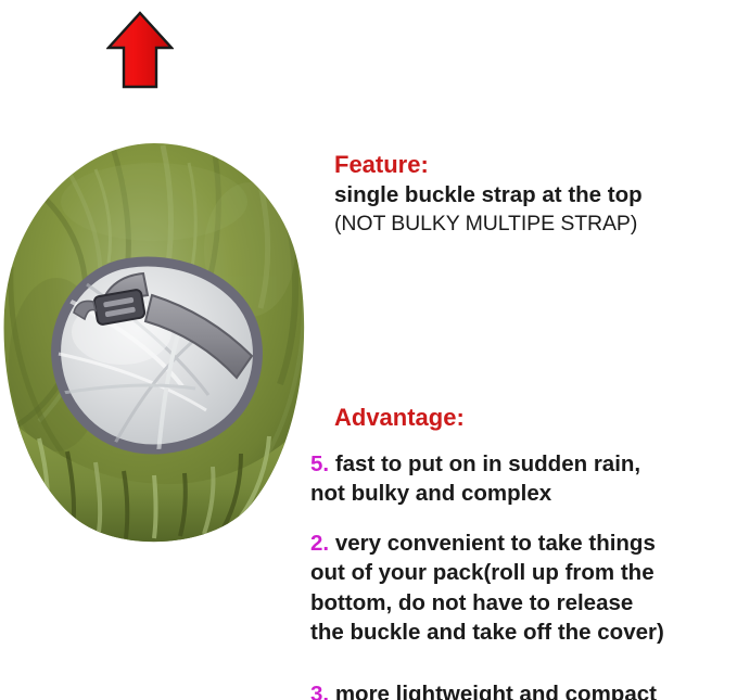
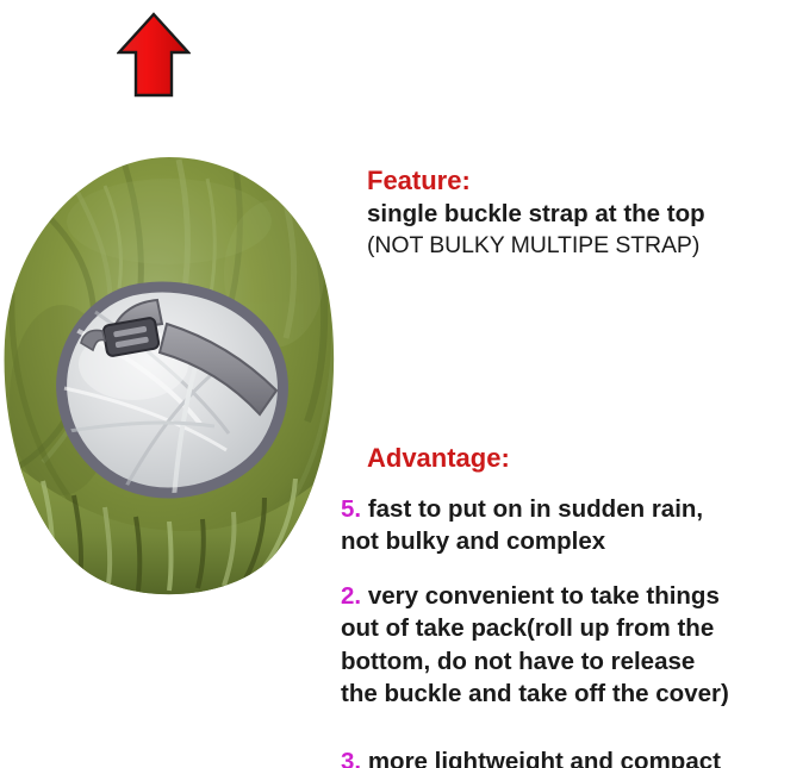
  Feature:
  single buckle strap at the top
  (NOT BULKY MULTIPE STRAP)
  Advantage:
  5. fast to put on in sudden rain,
  not bulky and complex
  2. very convenient to take things
- out of your pack(roll up from the
+ out of take pack(roll up from the
  bottom, do not have to release
  the buckle and take off the cover)
  3. more lightweight and compact
